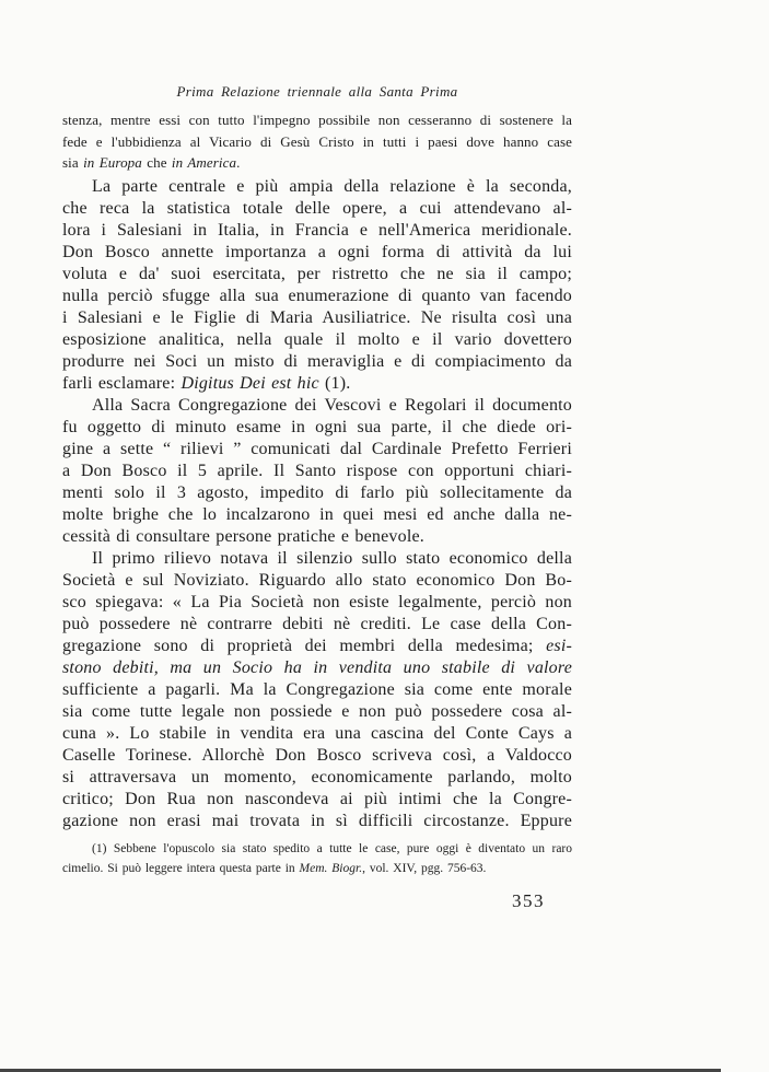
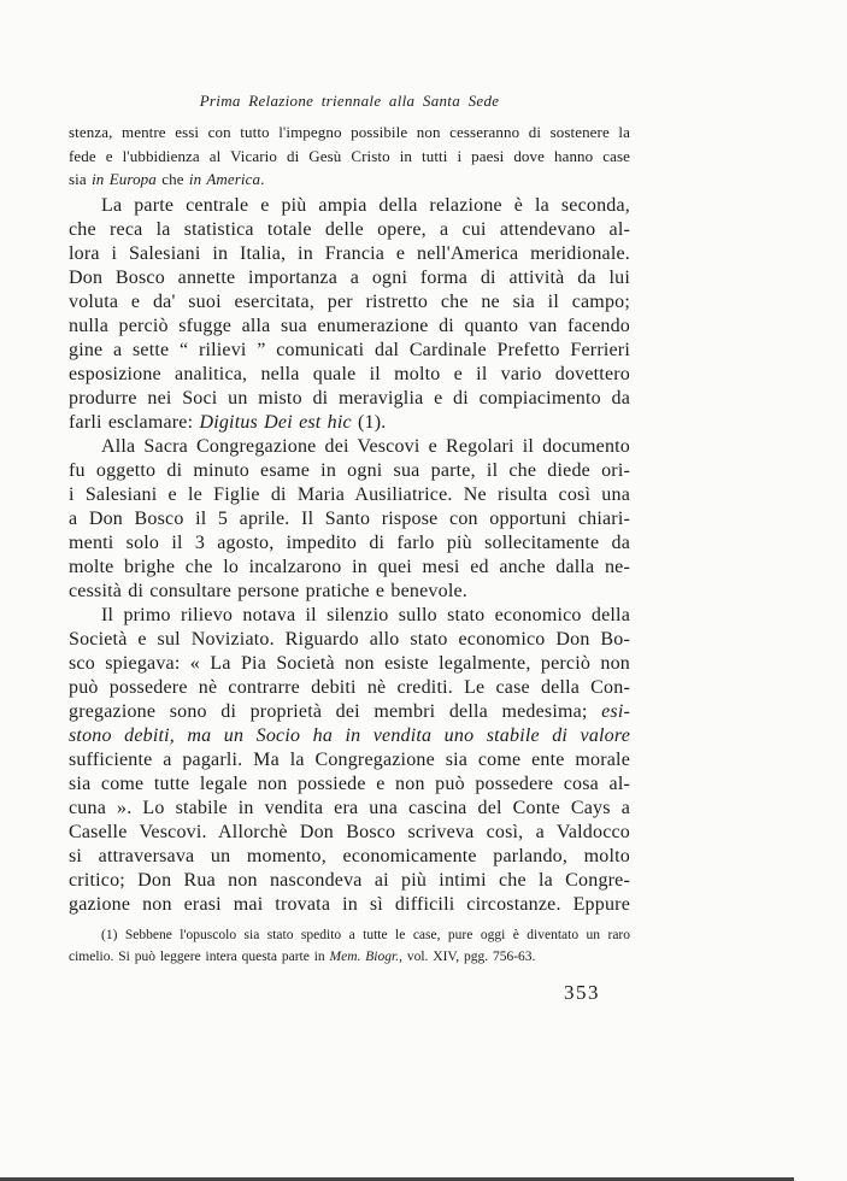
- Prima Relazione triennale alla Santa Prima
+ Prima Relazione triennale alla Santa Sede
  stenza, mentre essi con tutto l'impegno possibile non cesseranno di sostenere la
  fede e l'ubbidienza al Vicario di Gesù Cristo in tutti i paesi dove hanno case
  sia in Europa che in America.
  La parte centrale e più ampia della relazione è la seconda,
  che reca la statistica totale delle opere, a cui attendevano al-
  lora i Salesiani in Italia, in Francia e nell'America meridionale.
  Don Bosco annette importanza a ogni forma di attività da lui
  voluta e da' suoi esercitata, per ristretto che ne sia il campo;
  nulla perciò sfugge alla sua enumerazione di quanto van facendo
- i Salesiani e le Figlie di Maria Ausiliatrice. Ne risulta così una
+ gine a sette “ rilievi ” comunicati dal Cardinale Prefetto Ferrieri
  esposizione analitica, nella quale il molto e il vario dovettero
  produrre nei Soci un misto di meraviglia e di compiacimento da
  farli esclamare: Digitus Dei est hic (1).
  Alla Sacra Congregazione dei Vescovi e Regolari il documento
  fu oggetto di minuto esame in ogni sua parte, il che diede ori-
- gine a sette “ rilievi ” comunicati dal Cardinale Prefetto Ferrieri
+ i Salesiani e le Figlie di Maria Ausiliatrice. Ne risulta così una
  a Don Bosco il 5 aprile. Il Santo rispose con opportuni chiari-
  menti solo il 3 agosto, impedito di farlo più sollecitamente da
  molte brighe che lo incalzarono in quei mesi ed anche dalla ne-
  cessità di consultare persone pratiche e benevole.
  Il primo rilievo notava il silenzio sullo stato economico della
  Società e sul Noviziato. Riguardo allo stato economico Don Bo-
  sco spiegava: « La Pia Società non esiste legalmente, perciò non
  può possedere nè contrarre debiti nè crediti. Le case della Con-
  gregazione sono di proprietà dei membri della medesima; esi-
  stono debiti, ma un Socio ha in vendita uno stabile di valore
  sufficiente a pagarli. Ma la Congregazione sia come ente morale
  sia come tutte legale non possiede e non può possedere cosa al-
  cuna ». Lo stabile in vendita era una cascina del Conte Cays a
- Caselle Torinese. Allorchè Don Bosco scriveva così, a Valdocco
+ Caselle Vescovi. Allorchè Don Bosco scriveva così, a Valdocco
  si attraversava un momento, economicamente parlando, molto
  critico; Don Rua non nascondeva ai più intimi che la Congre-
  gazione non erasi mai trovata in sì difficili circostanze. Eppure
  (1) Sebbene l'opuscolo sia stato spedito a tutte le case, pure oggi è diventato un raro
  cimelio. Si può leggere intera questa parte in Mem. Biogr., vol. XIV, pgg. 756-63.
  353
